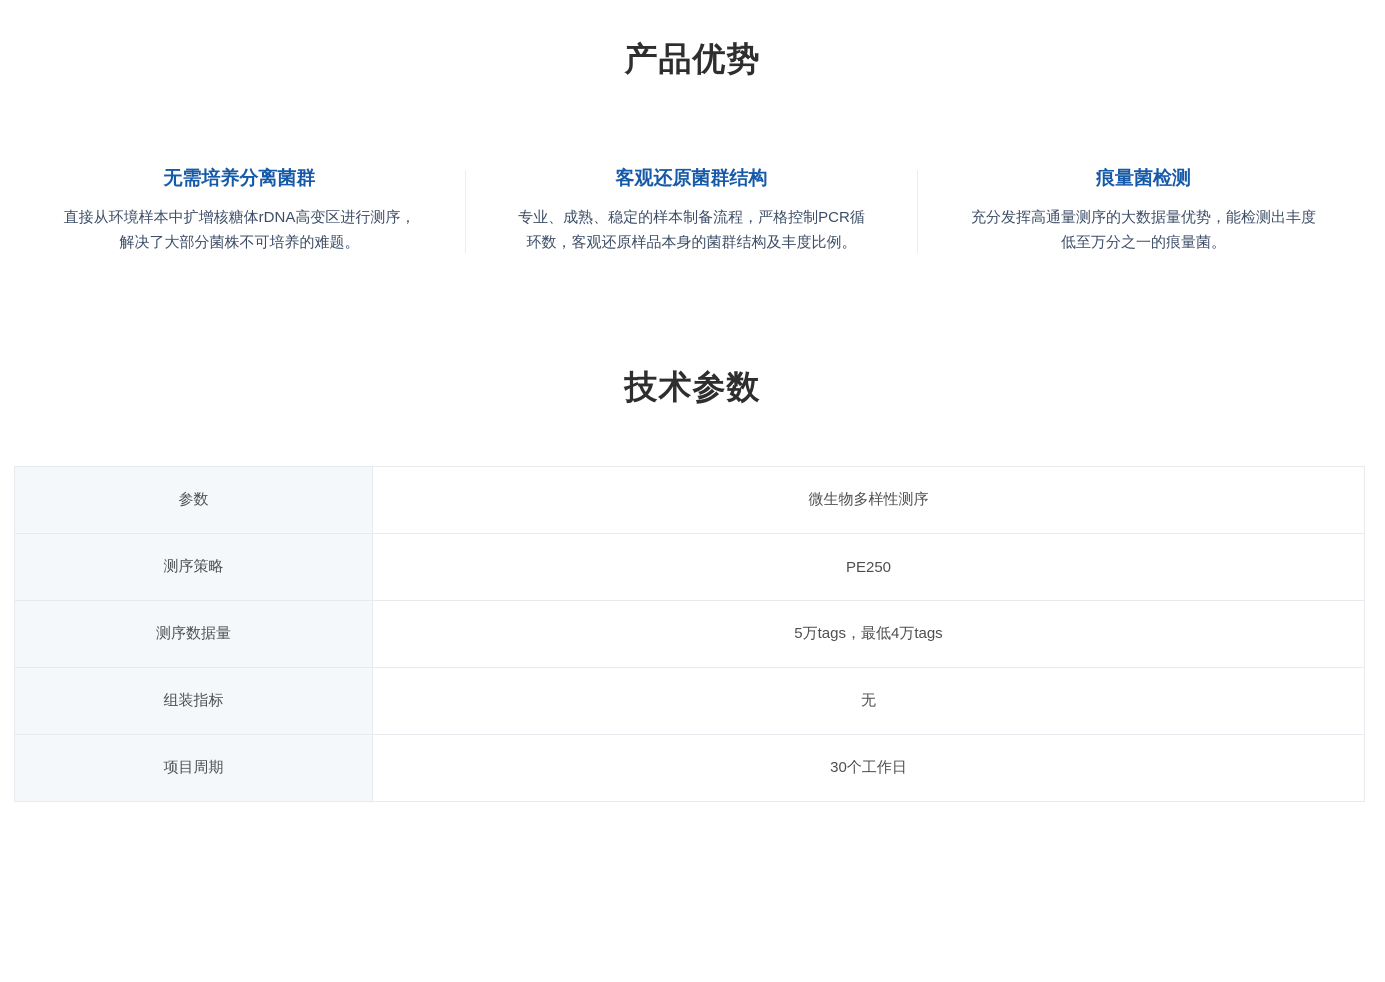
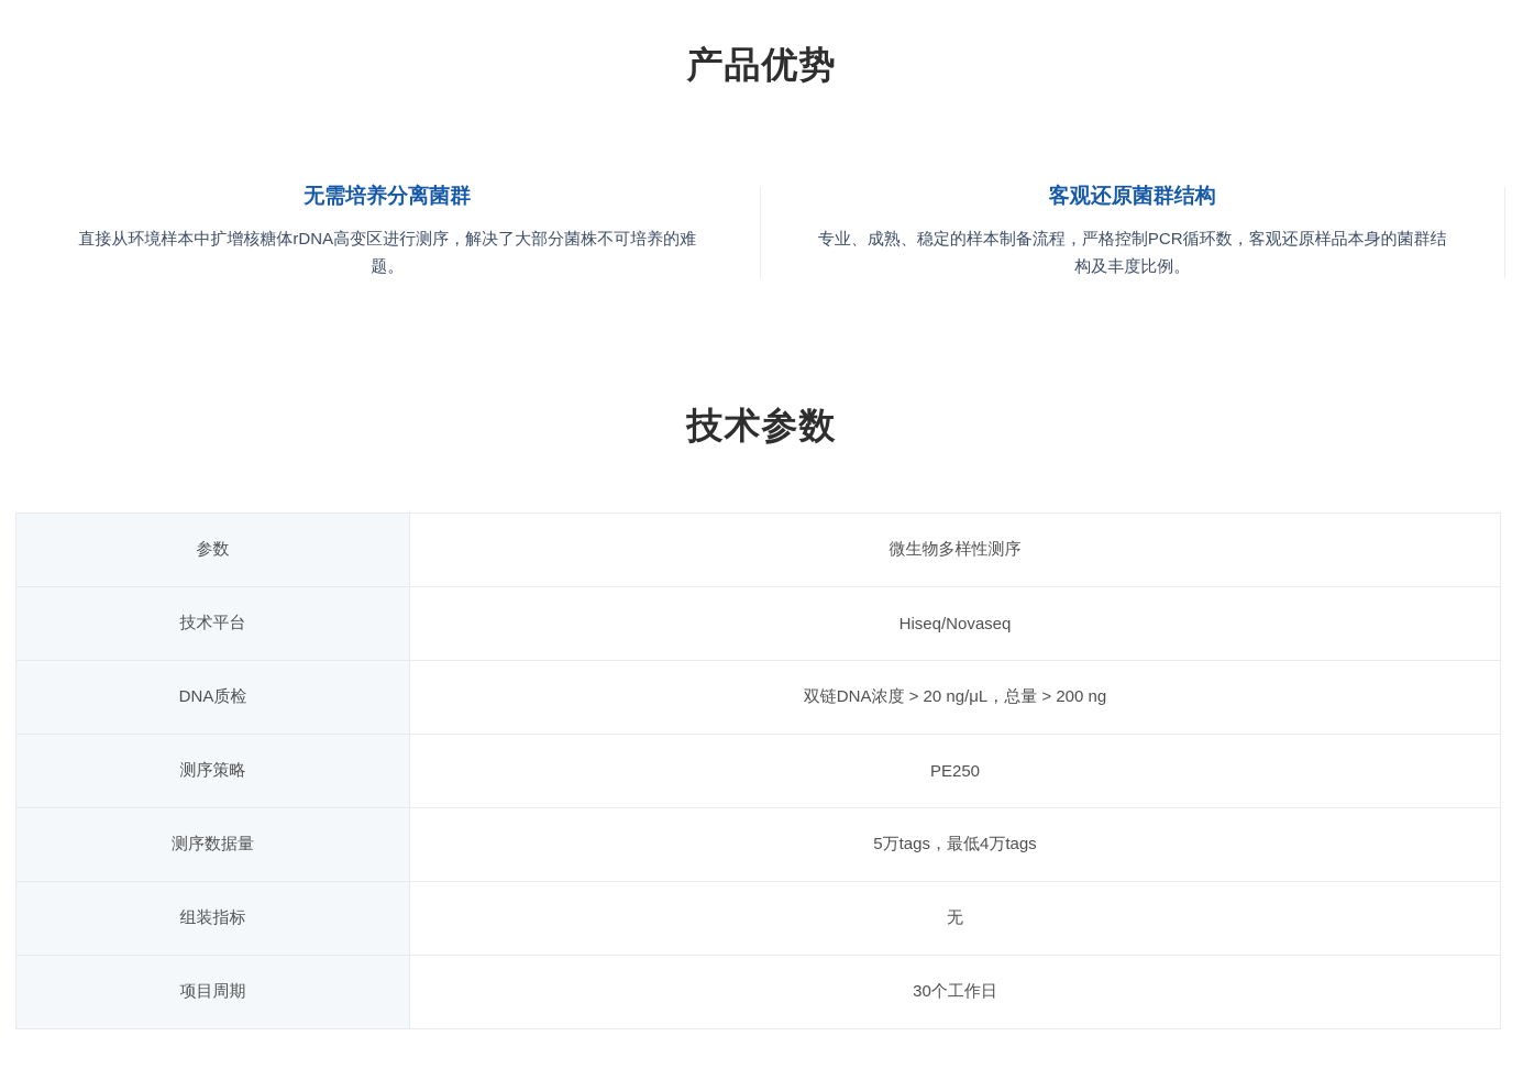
  产品优势
  无需培养分离菌群
  直接从环境样本中扩增核糖体rDNA高变区进行测序，解决了大部分菌株不可培养的难题。
  客观还原菌群结构
  专业、成熟、稳定的样本制备流程，严格控制PCR循环数，客观还原样品本身的菌群结构及丰度比例。
- 痕量菌检测
- 充分发挥高通量测序的大数据量优势，能检测出丰度低至万分之一的痕量菌。
  技术参数
  参数	微生物多样性测序
+ 技术平台	Hiseq/Novaseq
+ DNA质检	双链DNA浓度 > 20 ng/μL，总量 > 200 ng
  测序策略	PE250
  测序数据量	5万tags，最低4万tags
  组装指标	无
  项目周期	30个工作日
